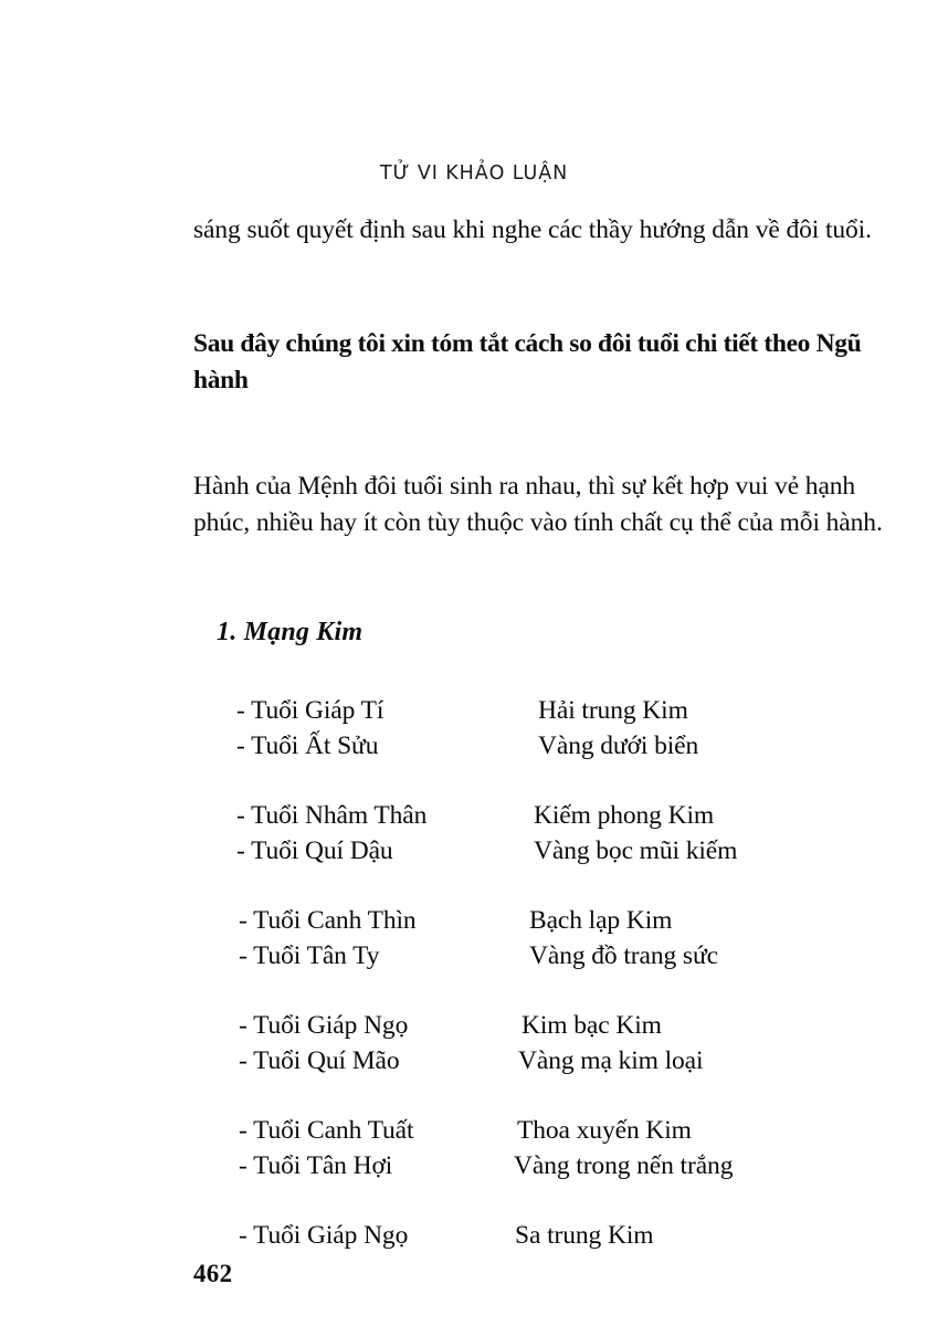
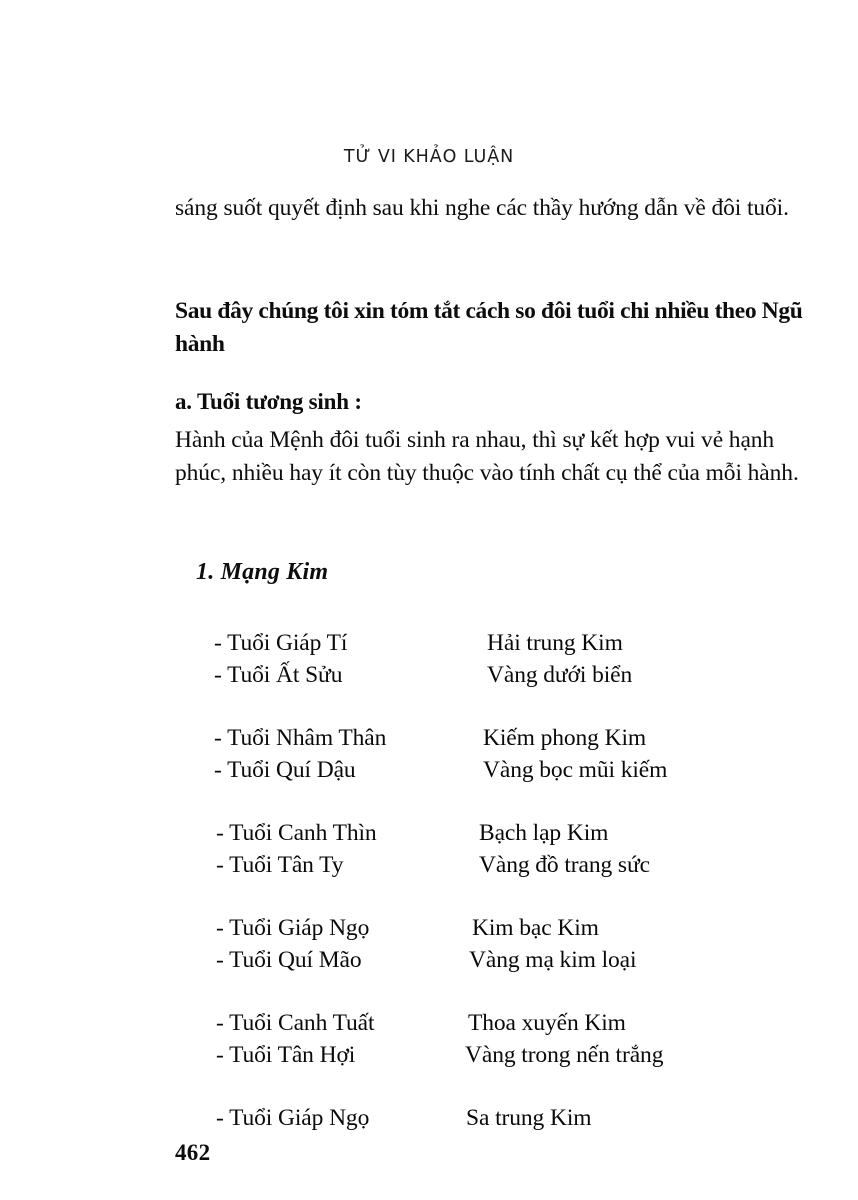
  TỬ VI KHẢO LUẬN
  sáng suốt quyết định sau khi nghe các thầy hướng dẫn về đôi tuổi.
- Sau đây chúng tôi xin tóm tắt cách so đôi tuổi chi tiết theo Ngũ hành
+ Sau đây chúng tôi xin tóm tắt cách so đôi tuổi chi nhiều theo Ngũ hành
+ a. Tuổi tương sinh :
  Hành của Mệnh đôi tuổi sinh ra nhau, thì sự kết hợp vui vẻ hạnh phúc, nhiều hay ít còn tùy thuộc vào tính chất cụ thể của mỗi hành.
  1. Mạng Kim
  - Tuổi Giáp Tí
  Hải trung Kim
  - Tuổi Ất Sửu
  Vàng dưới biển
  - Tuổi Nhâm Thân
  Kiếm phong Kim
  - Tuổi Quí Dậu
  Vàng bọc mũi kiếm
  - Tuổi Canh Thìn
  Bạch lạp Kim
  - Tuổi Tân Ty
  Vàng đồ trang sức
  - Tuổi Giáp Ngọ
  Kim bạc Kim
  - Tuổi Quí Mão
  Vàng mạ kim loại
  - Tuổi Canh Tuất
  Thoa xuyến Kim
  - Tuổi Tân Hợi
  Vàng trong nến trắng
  - Tuổi Giáp Ngọ
  Sa trung Kim
  462
